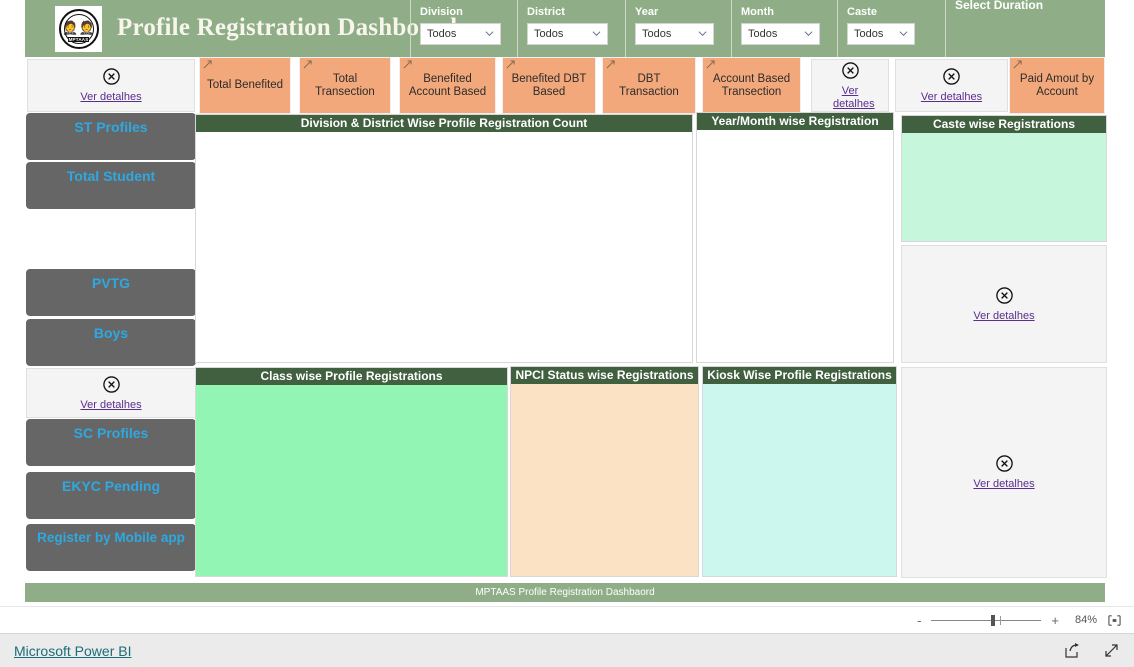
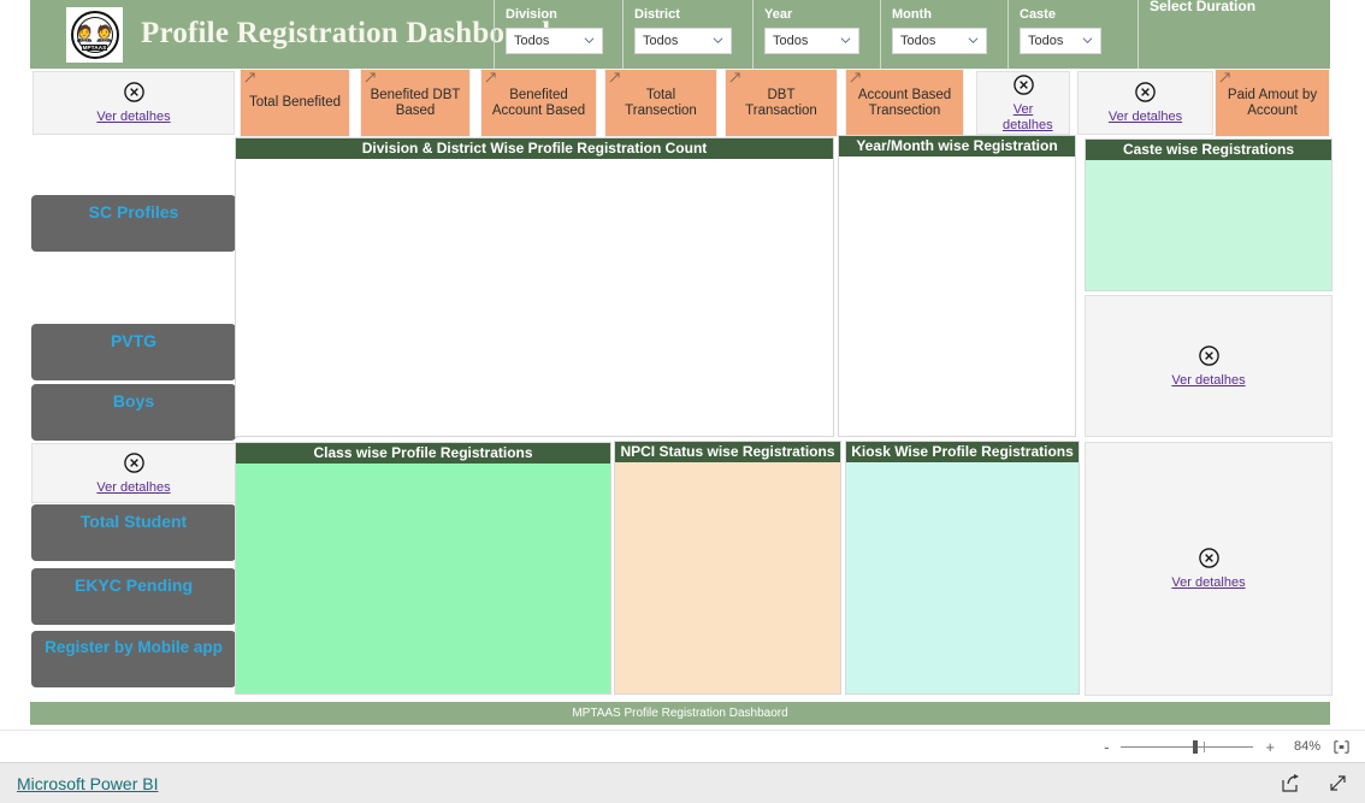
  🤵🤵
  Profile Registration Dashbo
  Division
  Todos
  District
  Todos
  Year
  Todos
  Month
  Todos
  Caste
  Todos
  Select Duration
  Ver detalhes
  Total Benefited
- Total Transection
+ Benefited DBT Based
  Benefited Account Based
- Benefited DBT Based
+ Total Transection
  DBT Transaction
  Account Based Transection
  Ver detalhes
  Ver detalhes
  Paid Amout by Account
- ST Profiles
- Total Student
+ SC Profiles
  PVTG
  Boys
  Ver detalhes
- SC Profiles
+ Total Student
  EKYC Pending
  Register by Mobile app
  Division & District Wise Profile Registration Count
  Year/Month wise Registration
  Caste wise Registrations
  Ver detalhes
  Class wise Profile Registrations
  NPCI Status wise Registrations
  Kiosk Wise Profile Registrations
  Ver detalhes
  MPTAAS Profile Registration Dashbaord
  -
  +
  84%
  Microsoft Power BI
